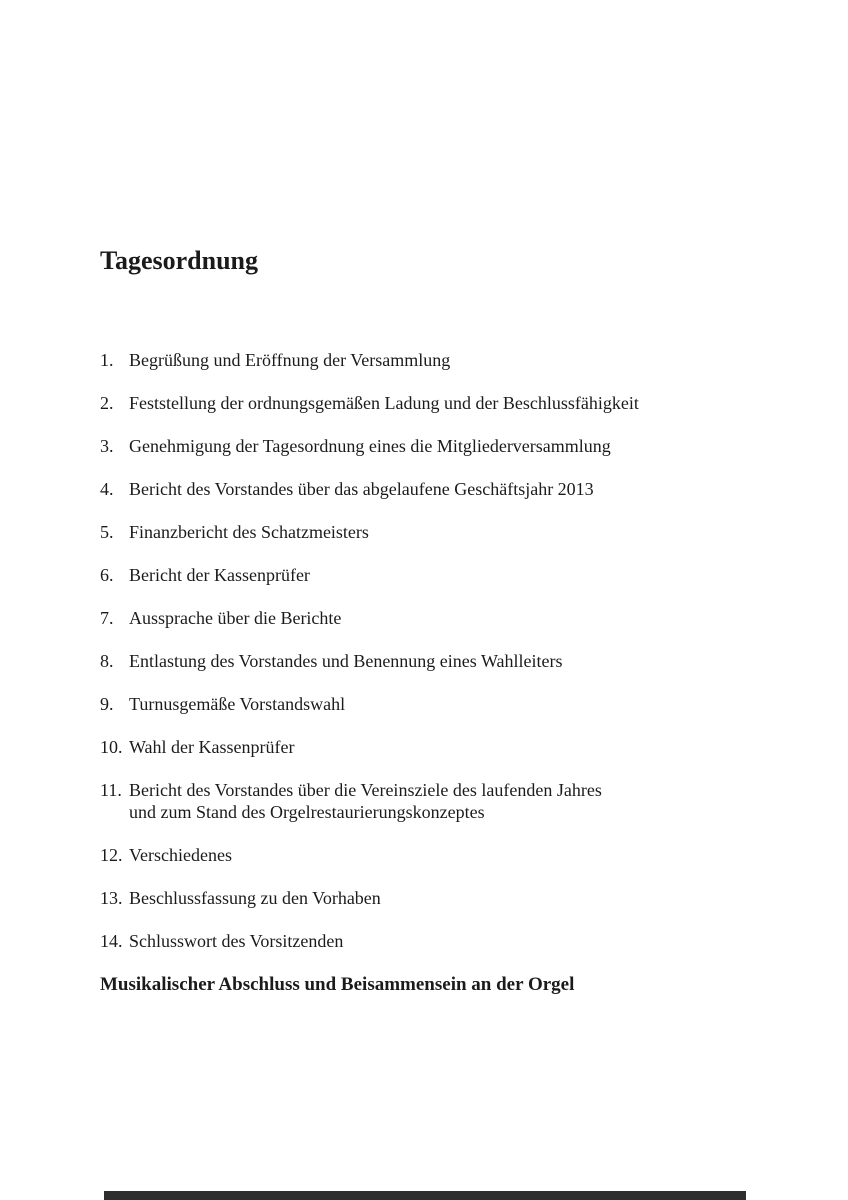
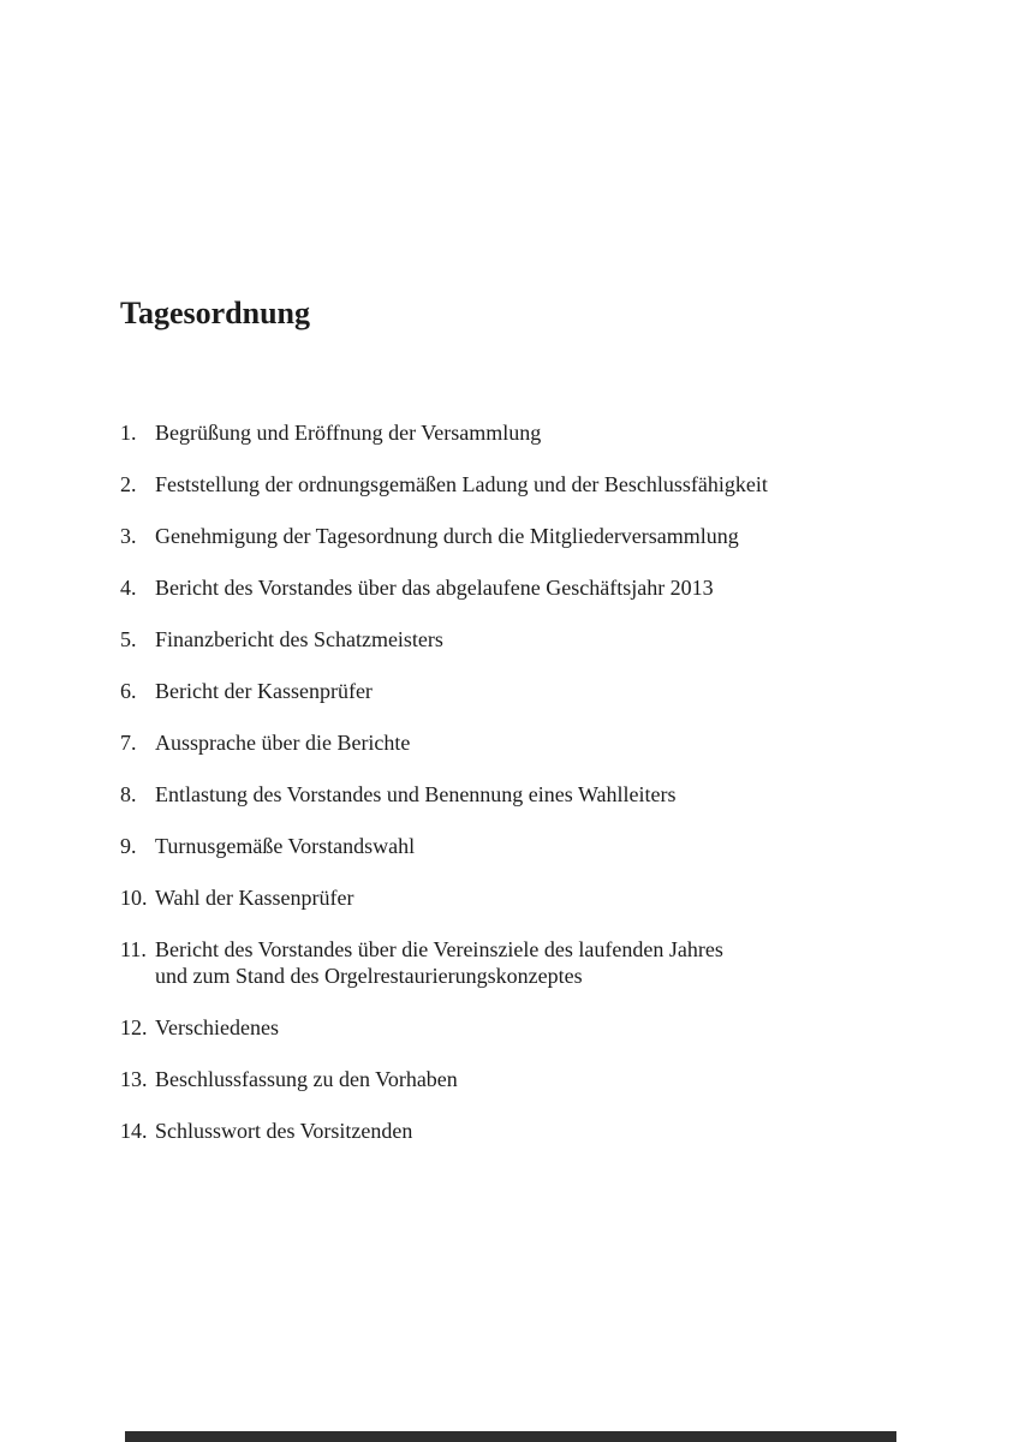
  Tagesordnung
  1.
  Begrüßung und Eröffnung der Versammlung
  2.
  Feststellung der ordnungsgemäßen Ladung und der Beschlussfähigkeit
  3.
- Genehmigung der Tagesordnung eines die Mitgliederversammlung
+ Genehmigung der Tagesordnung durch die Mitgliederversammlung
  4.
  Bericht des Vorstandes über das abgelaufene Geschäftsjahr 2013
  5.
  Finanzbericht des Schatzmeisters
  6.
  Bericht der Kassenprüfer
  7.
  Aussprache über die Berichte
  8.
  Entlastung des Vorstandes und Benennung eines Wahlleiters
  9.
  Turnusgemäße Vorstandswahl
  10.
  Wahl der Kassenprüfer
  11.
  Bericht des Vorstandes über die Vereinsziele des laufenden Jahres
  und zum Stand des Orgelrestaurierungskonzeptes
  12.
  Verschiedenes
  13.
  Beschlussfassung zu den Vorhaben
  14.
  Schlusswort des Vorsitzenden
- Musikalischer Abschluss und Beisammensein an der Orgel
